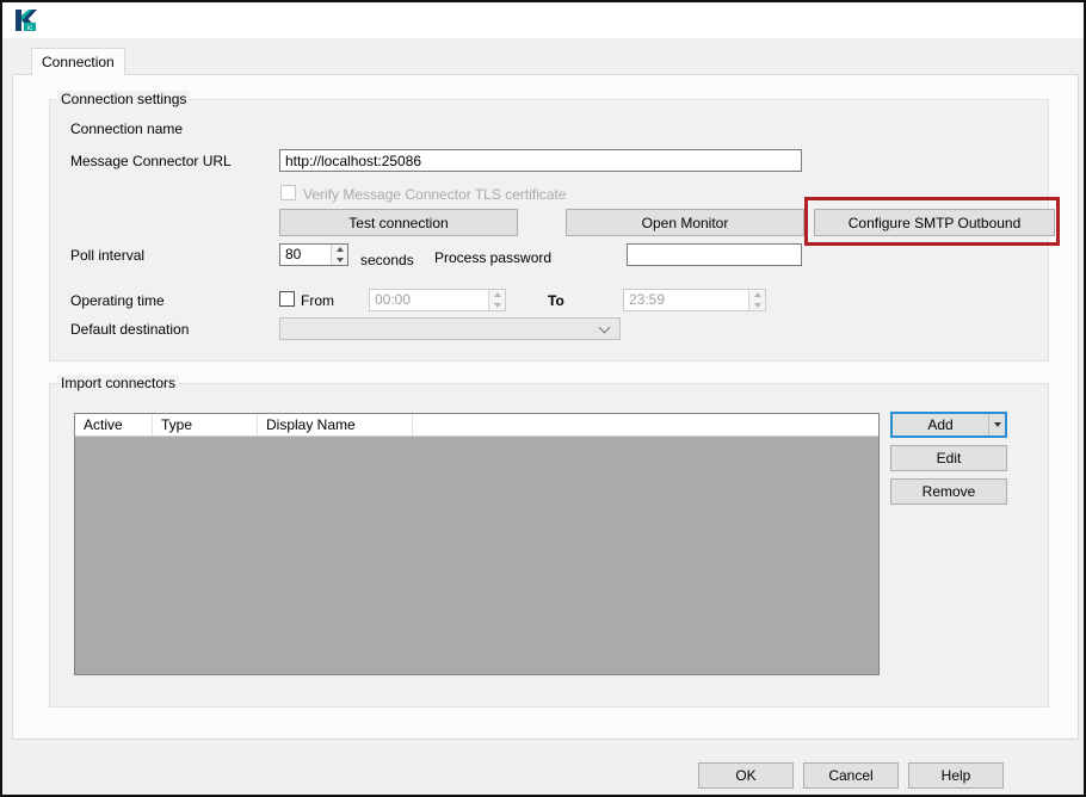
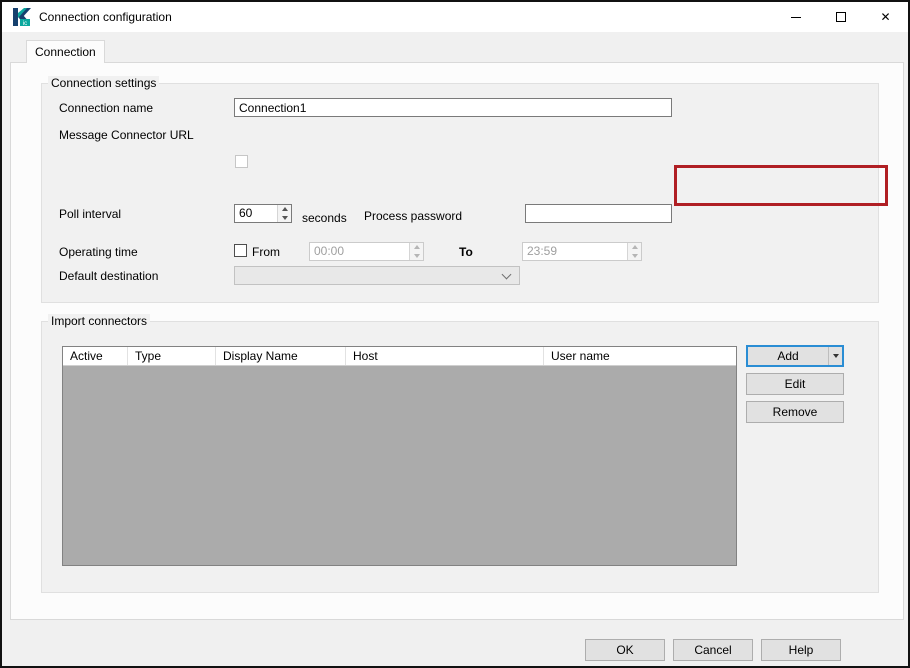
+ Connection configuration
+ ✕
  Connection
  Connection settings
  Connection name
+ Connection1
  Message Connector URL
- http://localhost:25086
- Verify Message Connector TLS certificate
- Test connection
- Open Monitor
- Configure SMTP Outbound
  Poll interval
- 80
+ 60
  seconds
  Process password
  Operating time
  From
  00:00
  To
  23:59
  Default destination
  Import connectors
  Active
  Type
  Display Name
+ Host
+ User name
  Add
  Edit
  Remove
  OK
  Cancel
  Help
